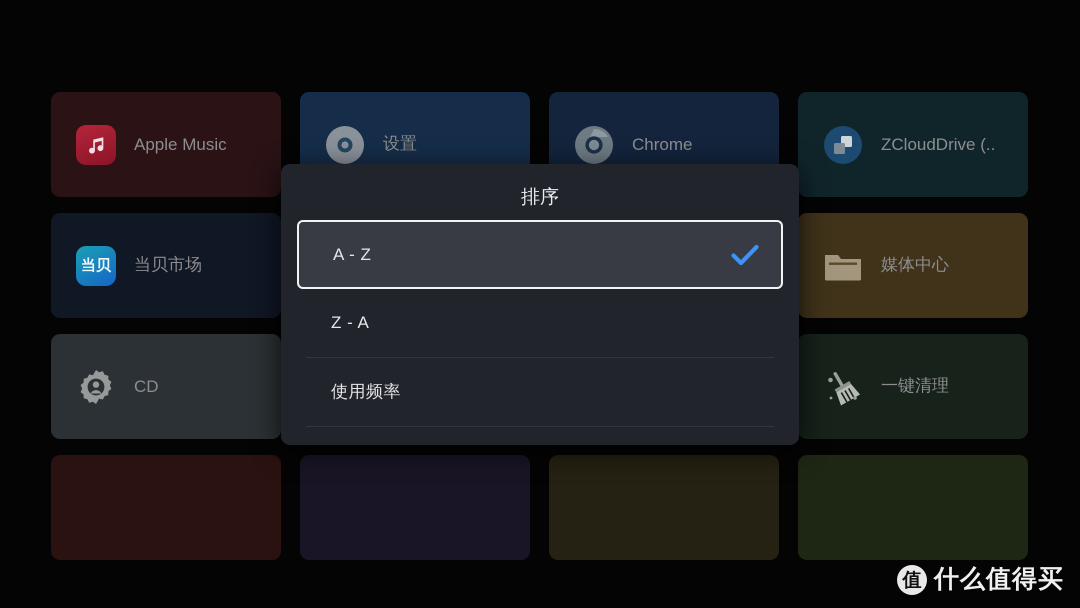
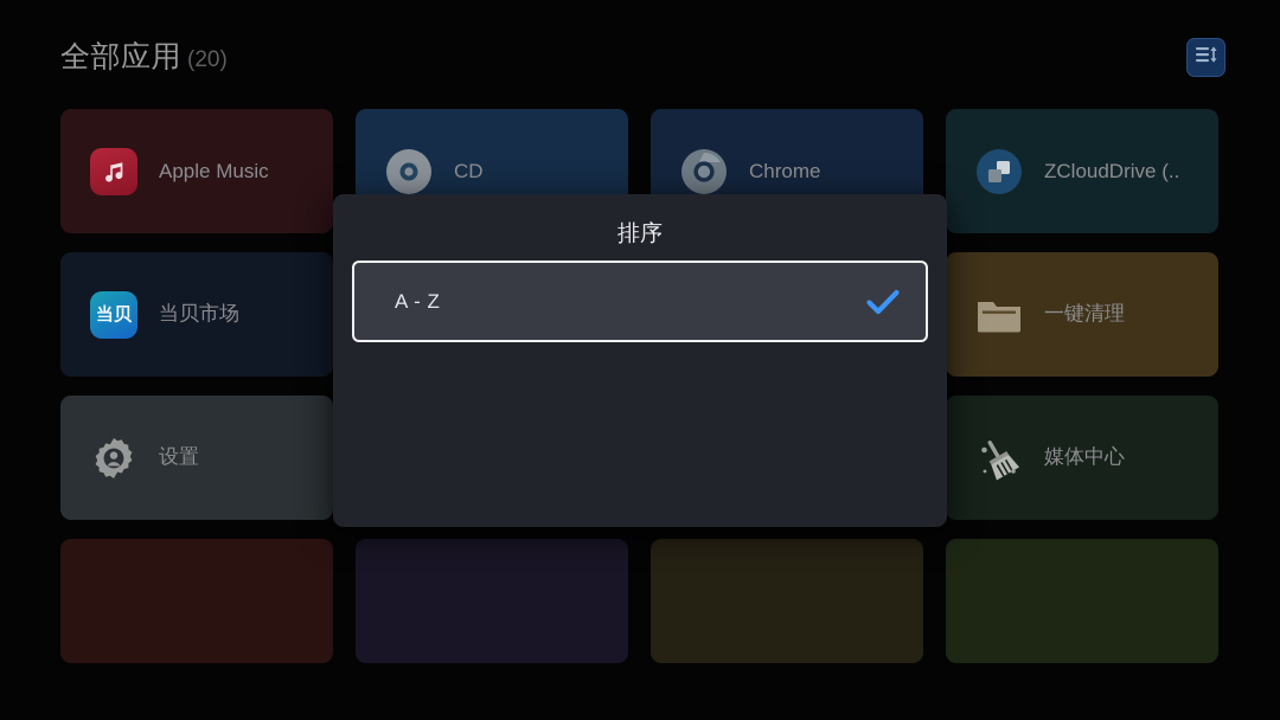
+ 全部应用 (20)
  Apple Music
- 设置
+ CD
  Chrome
  ZCloudDrive (..
  当贝
  当贝市场
- 媒体中心
+ 一键清理
- CD
+ 设置
- 一键清理
+ 媒体中心
  排序
  A - Z
- Z - A
- 使用频率
- 值
- 什么值得买
